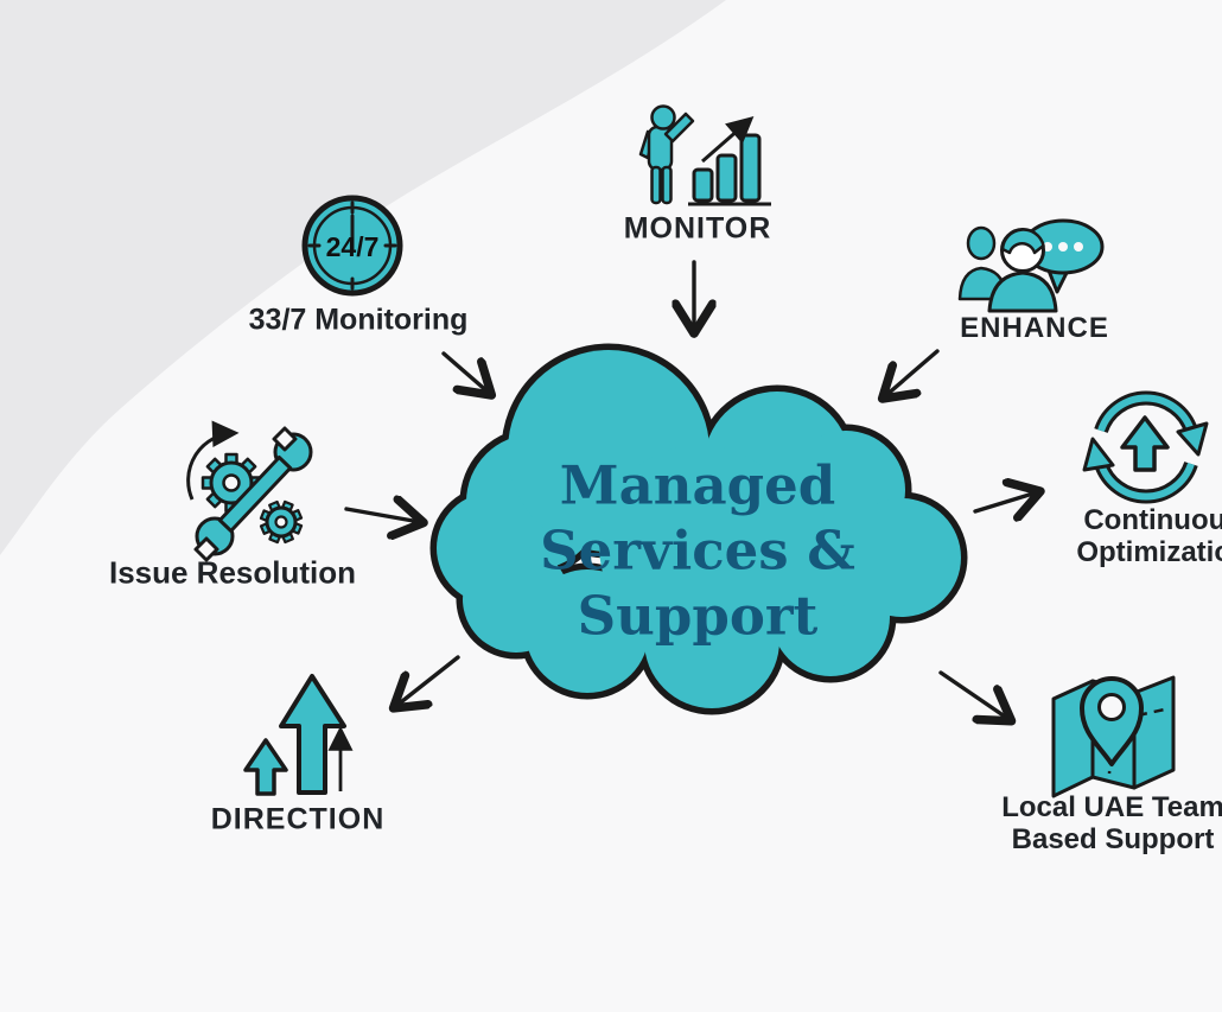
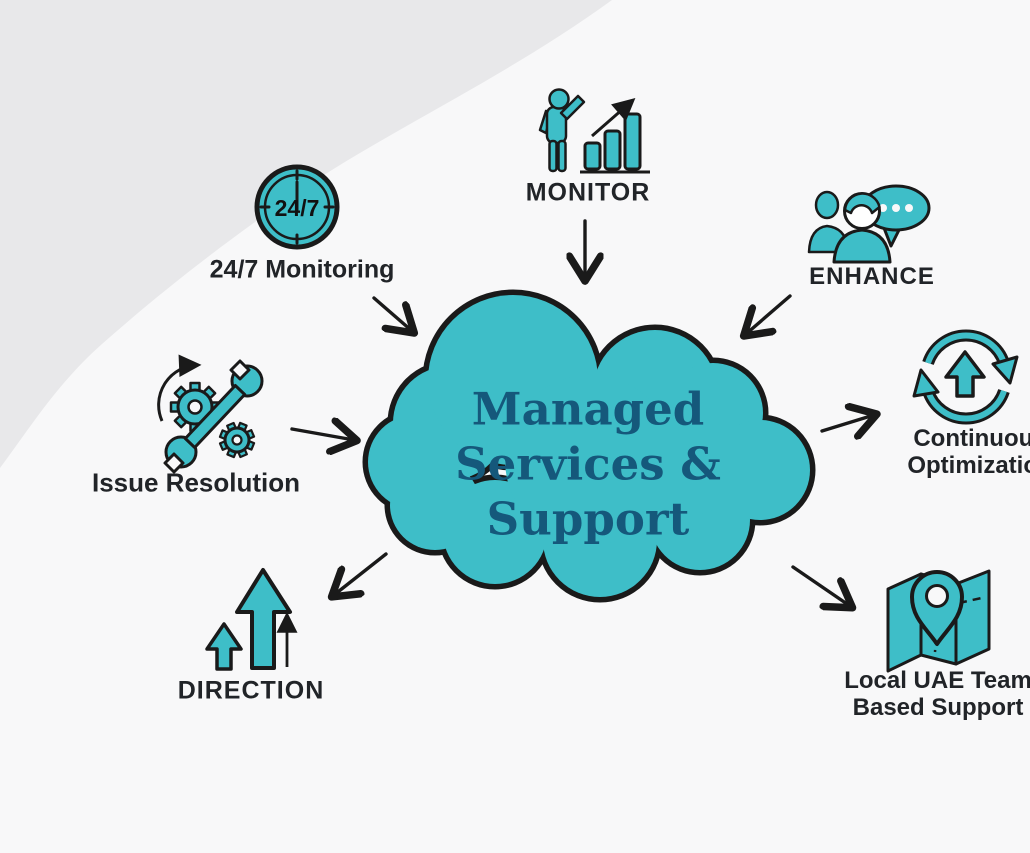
  24/7
  Managed
  Services &
  Support
- 33/7 Monitoring
+ 24/7 Monitoring
  MONITOR
  ENHANCE
  Issue Resolution
  DIRECTION
  Continuou
  Optimizati
  Local UAE Team
  Based Support
